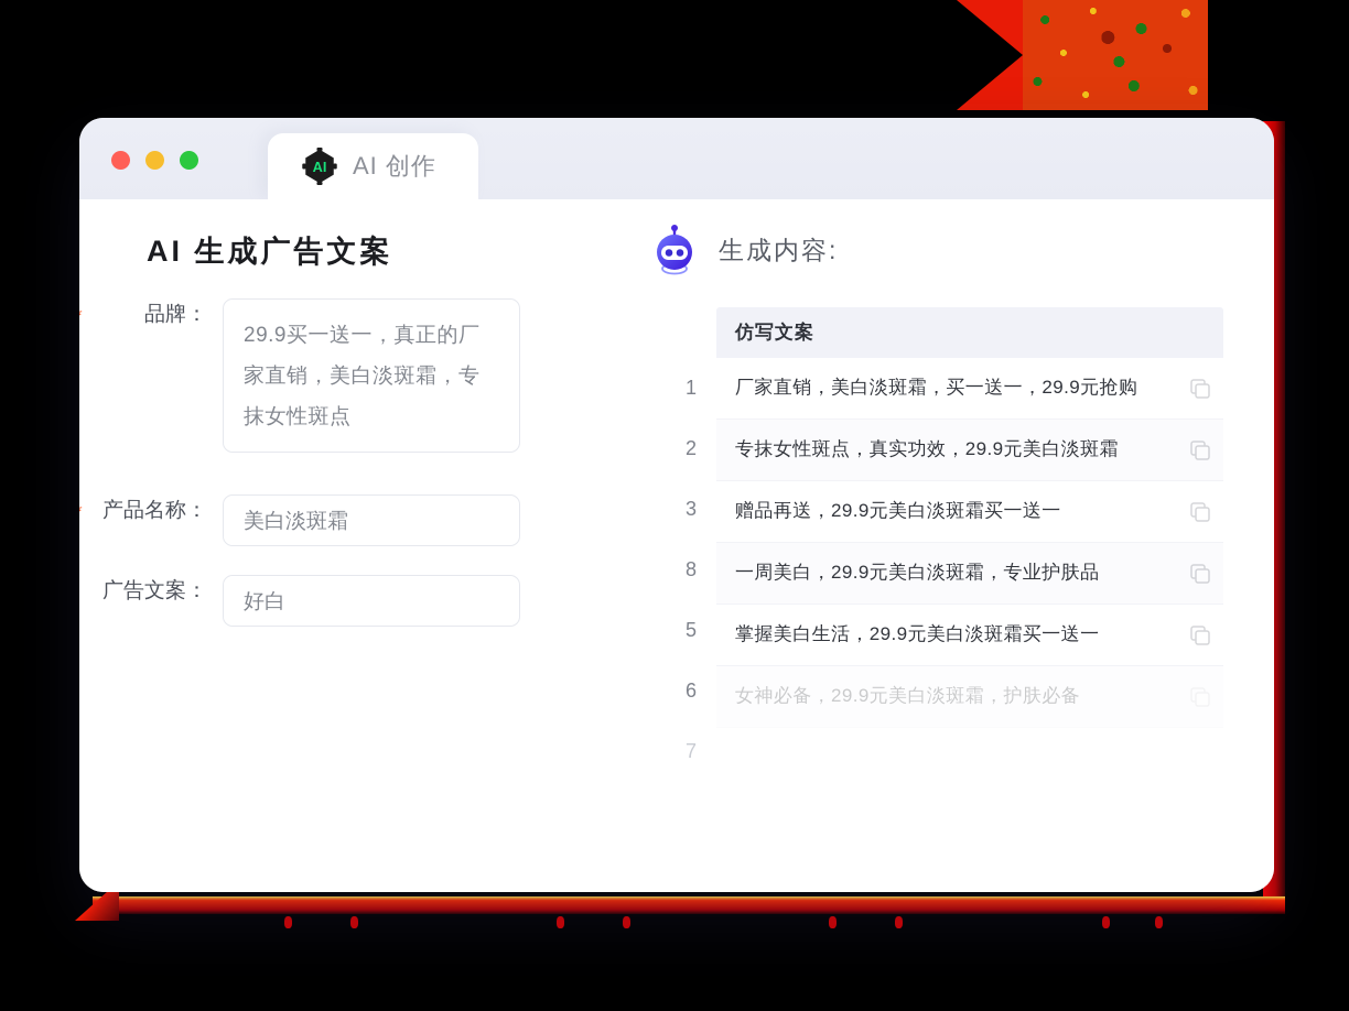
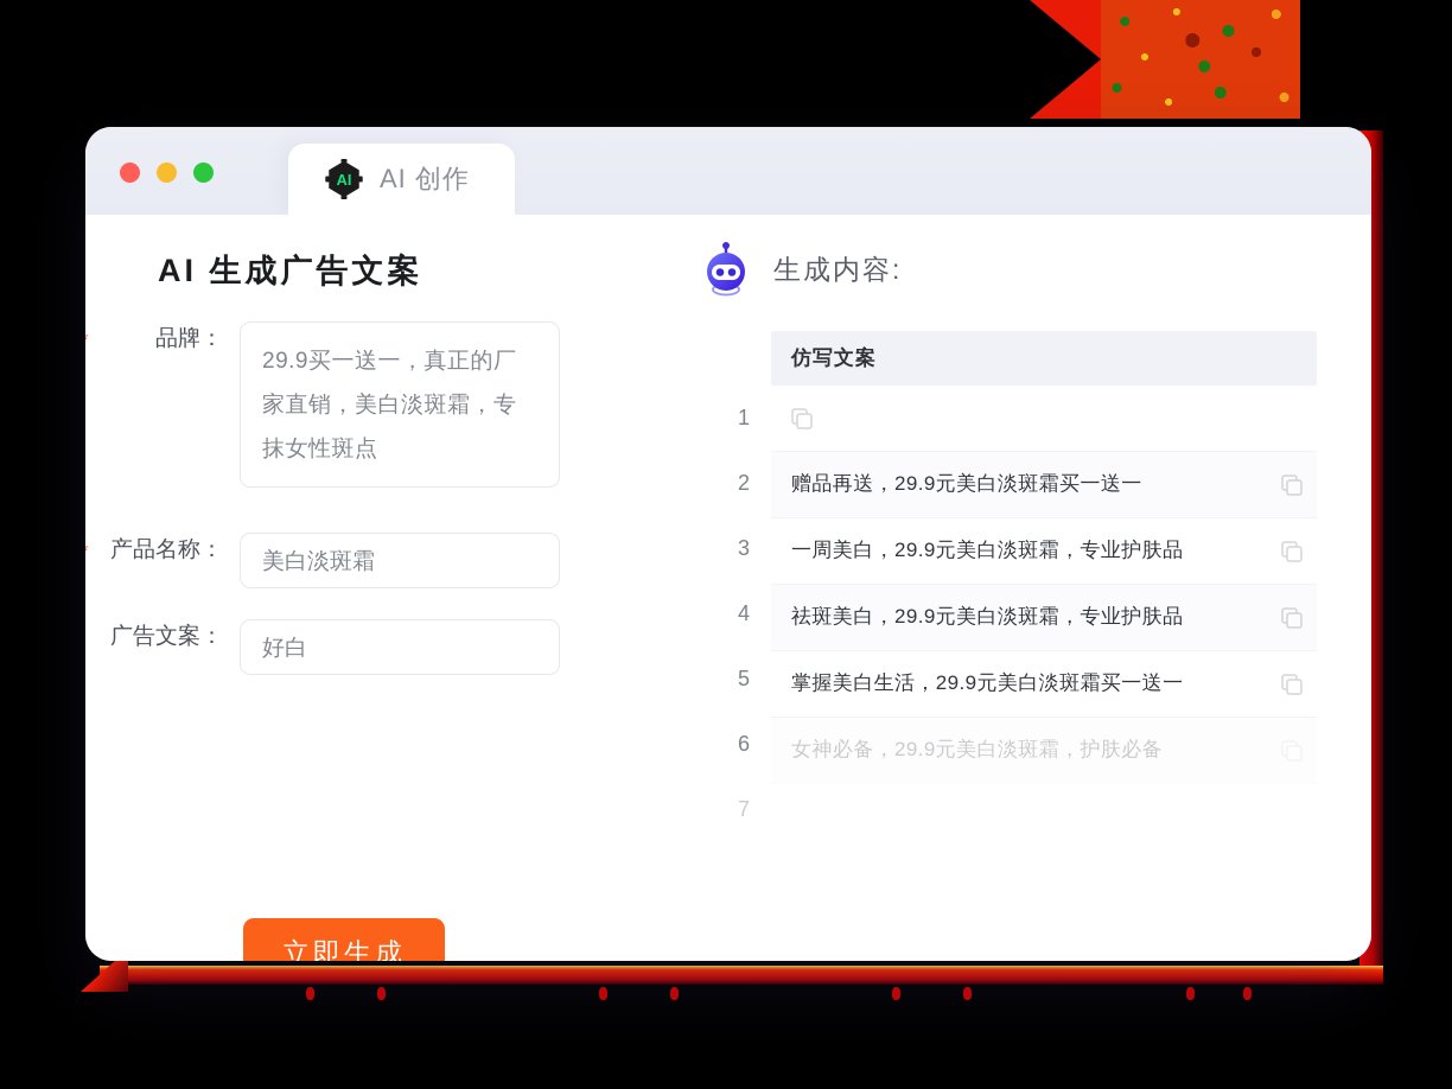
  AI
  AI 创作
  AI 生成广告文案
  *
  品牌：
  29.9买一送一，真正的厂家直销，美白淡斑霜，专抹女性斑点
  *
  产品名称：
  美白淡斑霜
  广告文案：
  好白
+ 立即生成
  生成内容:
  1
  2
  3
- 8
+ 4
  5
  6
  7
  仿写文案
- 厂家直销，美白淡斑霜，买一送一，29.9元抢购
- 专抹女性斑点，真实功效，29.9元美白淡斑霜
  赠品再送，29.9元美白淡斑霜买一送一
  一周美白，29.9元美白淡斑霜，专业护肤品
+ 祛斑美白，29.9元美白淡斑霜，专业护肤品
  掌握美白生活，29.9元美白淡斑霜买一送一
  女神必备，29.9元美白淡斑霜，护肤必备
